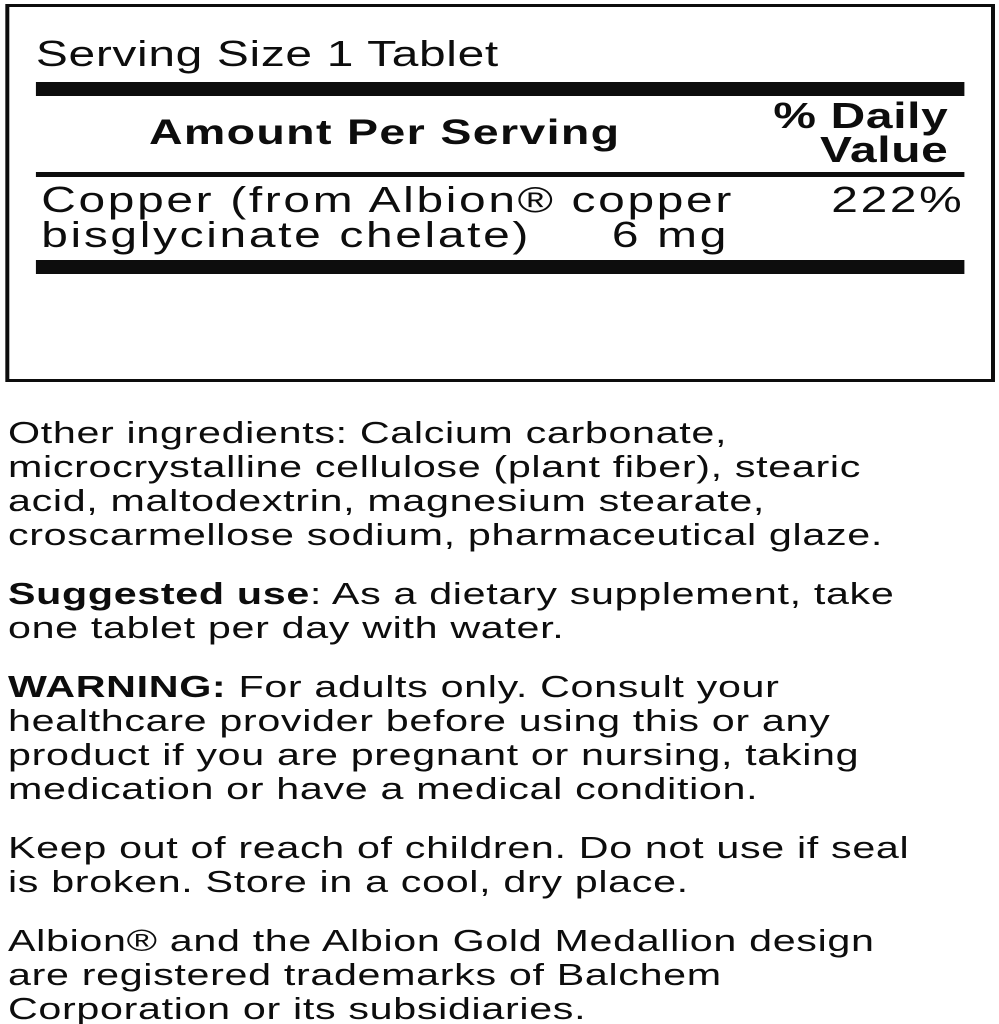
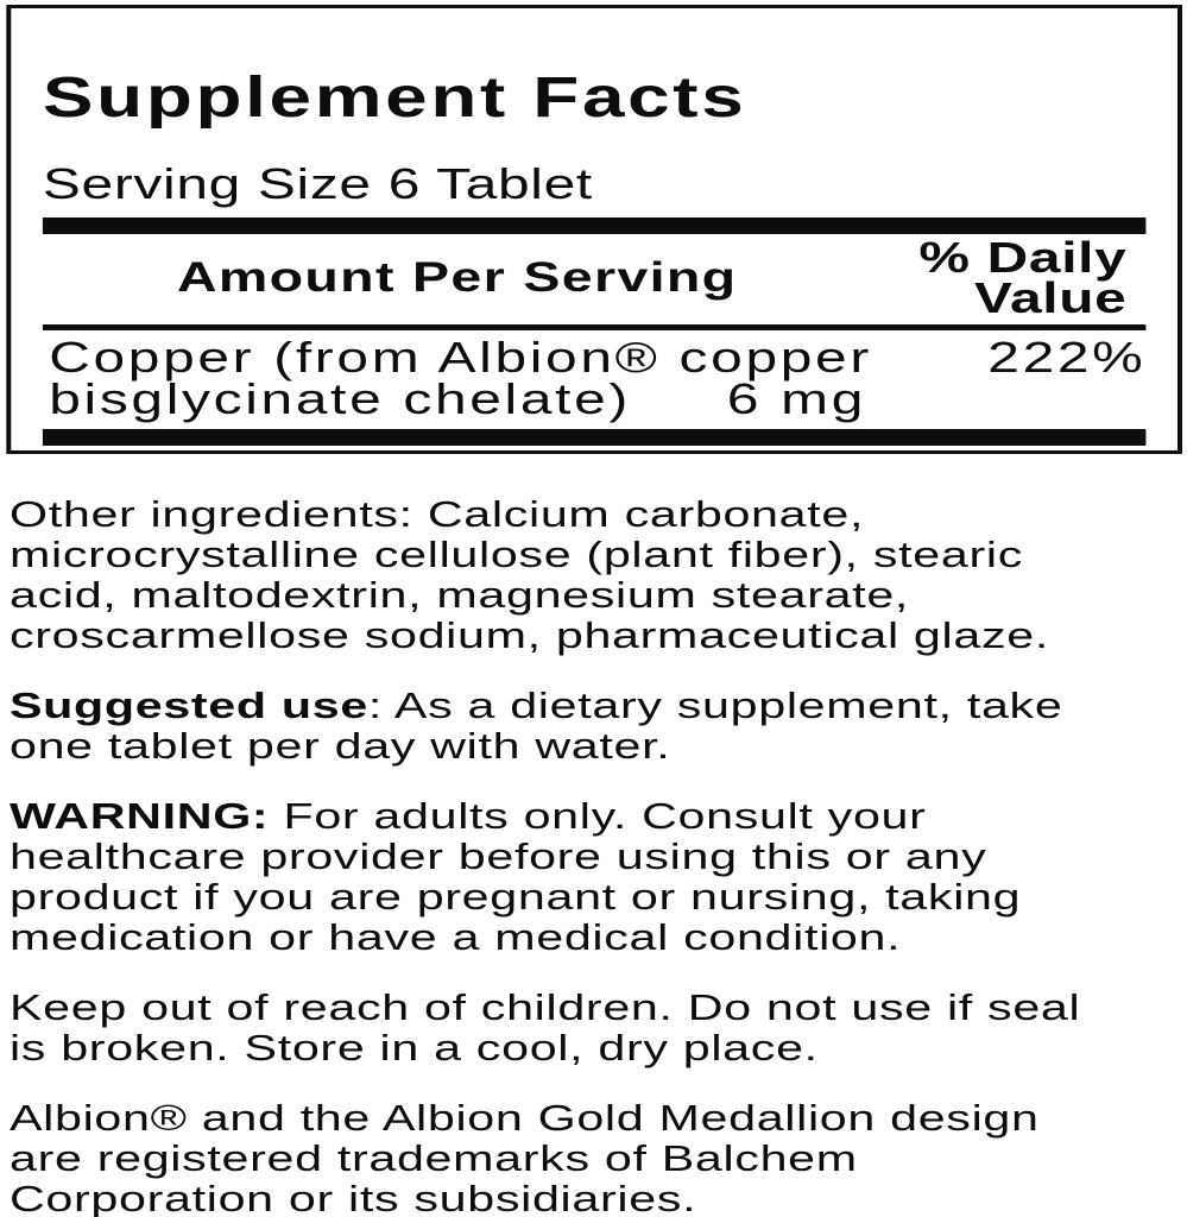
+ Supplement Facts
- Serving Size 1 Tablet
+ Serving Size 6 Tablet
  Amount Per Serving
  % Daily
  Value
  Copper (from Albion® copper
  bisglycinate chelate)
  6 mg
  222%
  Other ingredients: Calcium carbonate,
  microcrystalline cellulose (plant fiber), stearic
  acid, maltodextrin, magnesium stearate,
  croscarmellose sodium, pharmaceutical glaze.
  Suggested use: As a dietary supplement, take
  one tablet per day with water.
  WARNING: For adults only. Consult your
  healthcare provider before using this or any
  product if you are pregnant or nursing, taking
  medication or have a medical condition.
  Keep out of reach of children. Do not use if seal
  is broken. Store in a cool, dry place.
  Albion® and the Albion Gold Medallion design
  are registered trademarks of Balchem
  Corporation or its subsidiaries.
